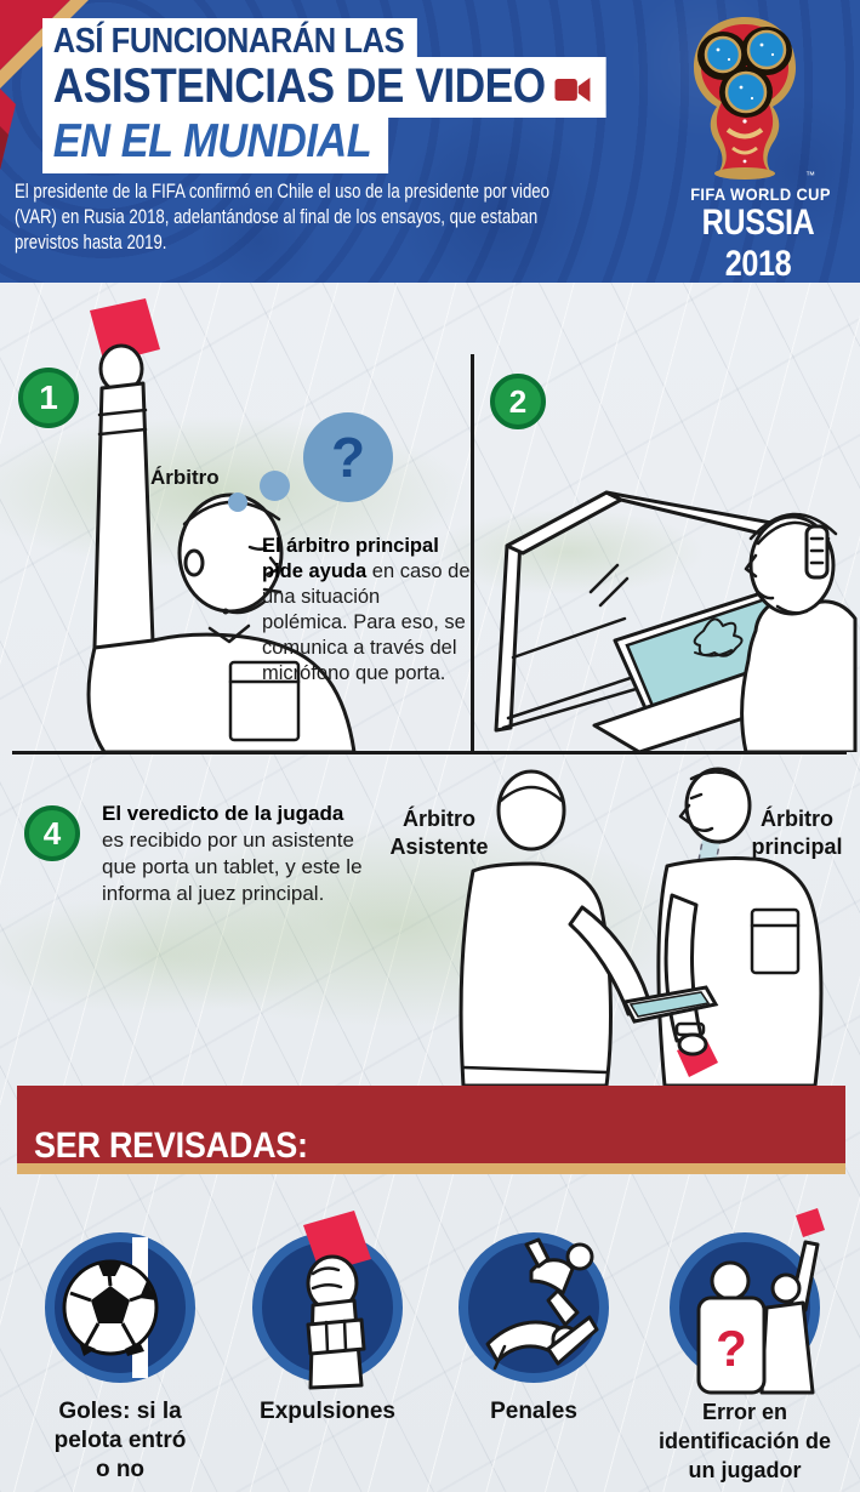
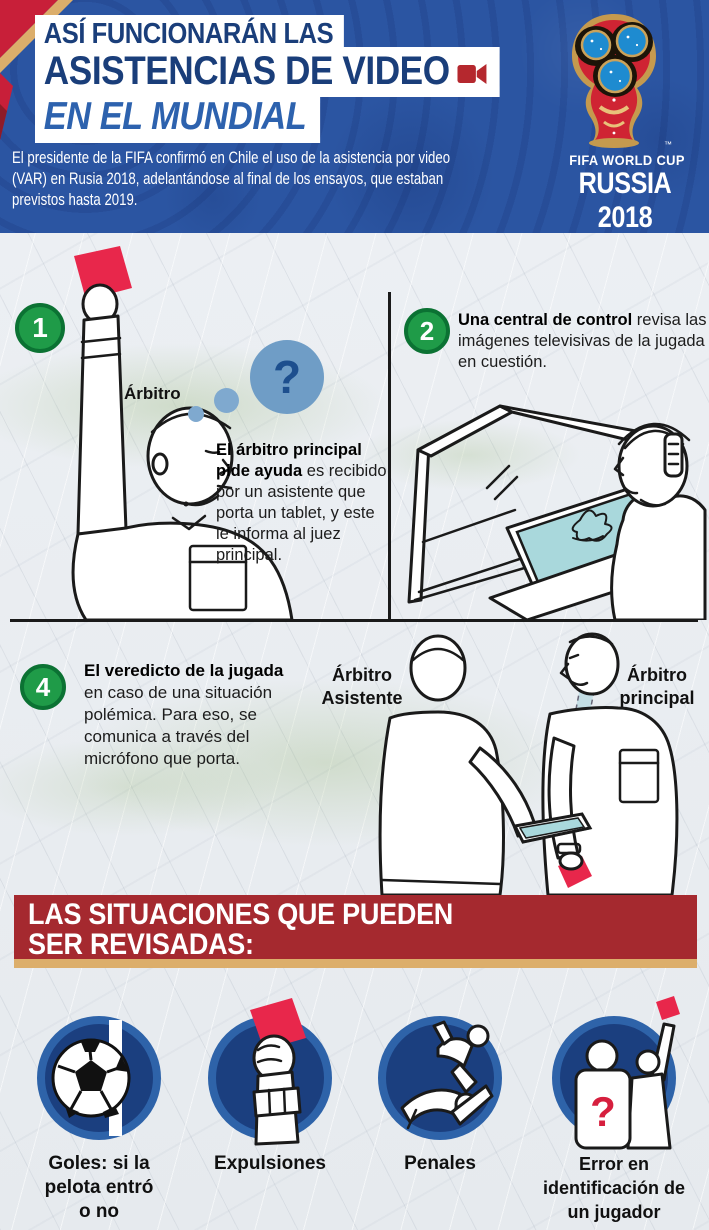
  ASÍ FUNCIONARÁN LAS
  ASISTENCIAS DE VIDEO
  EN EL MUNDIAL
- El presidente de la FIFA confirmó en Chile el uso de la presidente por video (VAR) en Rusia 2018, adelantándose al final de los ensayos, que estaban previstos hasta 2019.
+ El presidente de la FIFA confirmó en Chile el uso de la asistencia por video (VAR) en Rusia 2018, adelantándose al final de los ensayos, que estaban previstos hasta 2019.
  ™
  FIFA WORLD CUP
  RUSSIA 2018
  1
  Árbitro
  ?
- El árbitro principal pide ayuda en caso de una situación polémica. Para eso, se comunica a través del micrófono que porta.
+ El árbitro principal pide ayuda es recibido por un asistente que porta un tablet, y este le informa al juez principal.
  2
+ Una central de control revisa las imágenes televisivas de la jugada en cuestión.
  4
- El veredicto de la jugada es recibido por un asistente que porta un tablet, y este le informa al juez principal.
+ El veredicto de la jugada en caso de una situación polémica. Para eso, se comunica a través del micrófono que porta.
  Árbitro Asistente
  Árbitro principal
+ LAS SITUACIONES QUE PUEDEN
  SER REVISADAS:
  ?
  Goles: si la pelota entró o no
  Expulsiones
  Penales
  Error en identificación de un jugador
